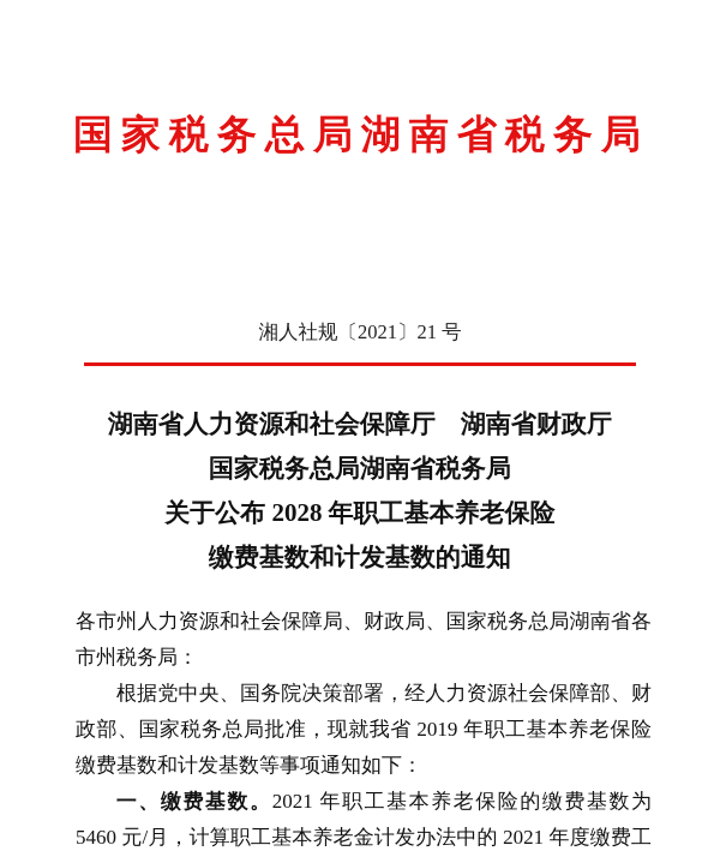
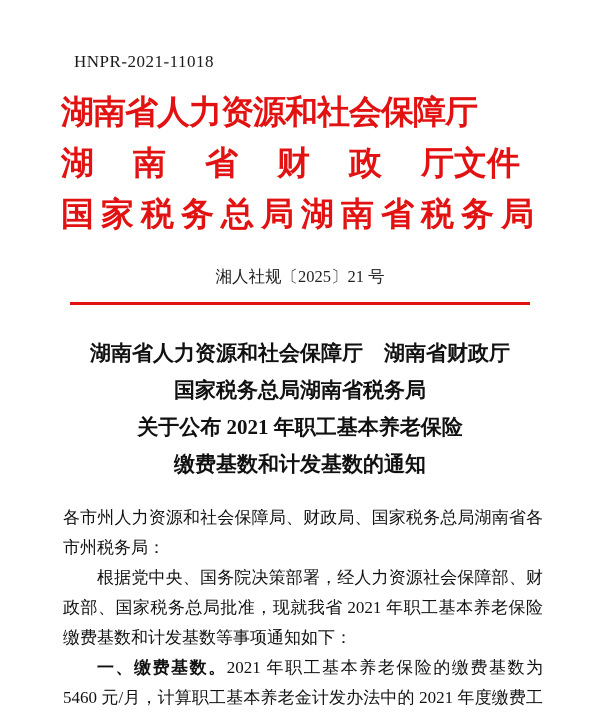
+ HNPR-2021-11018
+ 湖南省人力资源和社会保障厅
+ 湖南省财政厅文件
  国家税务总局湖南省税务局
- 湘人社规〔2021〕21 号
+ 湘人社规〔2025〕21 号
  湖南省人力资源和社会保障厅 湖南省财政厅
  国家税务总局湖南省税务局
- 关于公布 2028 年职工基本养老保险
+ 关于公布 2021 年职工基本养老保险
  缴费基数和计发基数的通知
  各市州人力资源和社会保障局、财政局、国家税务总局湖南省各市州税务局：
- 根据党中央、国务院决策部署，经人力资源社会保障部、财政部、国家税务总局批准，现就我省 2019 年职工基本养老保险缴费基数和计发基数等事项通知如下：
+ 根据党中央、国务院决策部署，经人力资源社会保障部、财政部、国家税务总局批准，现就我省 2021 年职工基本养老保险缴费基数和计发基数等事项通知如下：
  一、缴费基数。2021 年职工基本养老保险的缴费基数为 5460 元/月，计算职工基本养老金计发办法中的 2021 年度缴费工
